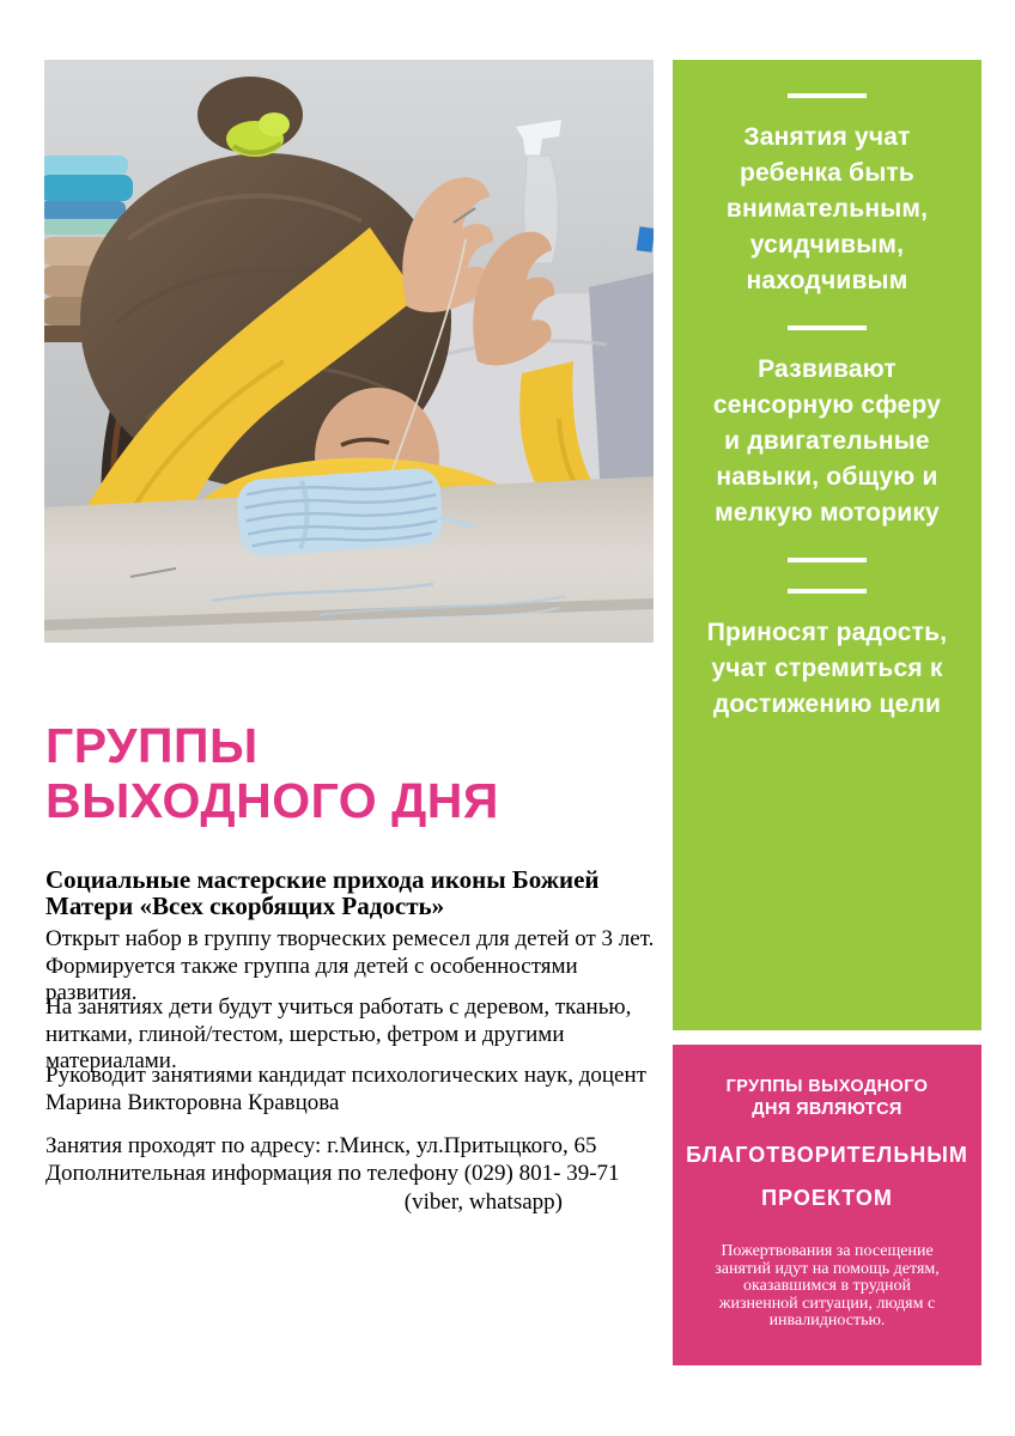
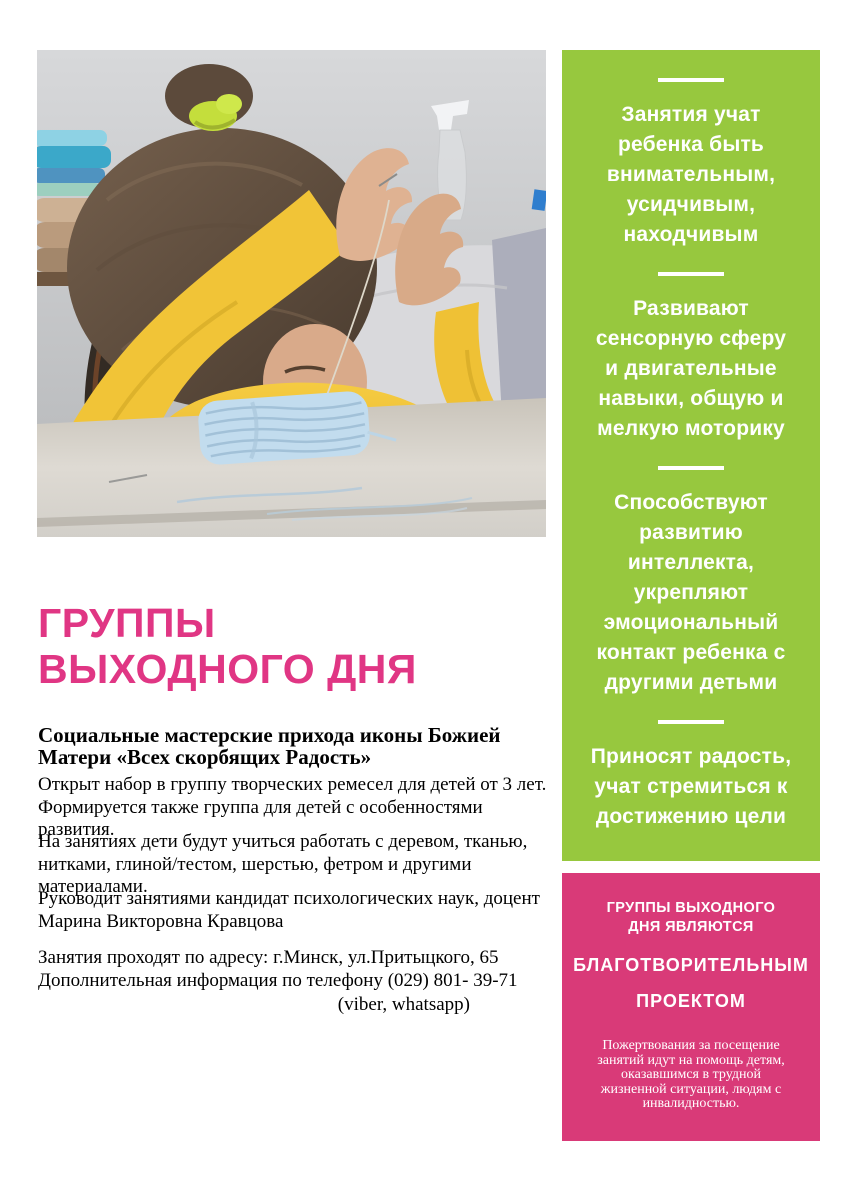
  Занятия учат
  ребенка быть
  внимательным,
  усидчивым,
  находчивым
  Развивают
  сенсорную сферу
  и двигательные
  навыки, общую и
  мелкую моторику
+ Способствуют
+ развитию
+ интеллекта,
+ укрепляют
+ эмоциональный
+ контакт ребенка с
+ другими детьми
  Приносят радость,
  учат стремиться к
  достижению цели
  ГРУППЫ ВЫХОДНОГО
  ДНЯ ЯВЛЯЮТСЯ
  БЛАГОТВОРИТЕЛЬНЫМ
  ПРОЕКТОМ
  Пожертвования за посещение
  занятий идут на помощь детям,
  оказавшимся в трудной
  жизненной ситуации, людям с
  инвалидностью.
  ГРУППЫ
  ВЫХОДНОГО ДНЯ
  Социальные мастерские прихода иконы Божией
  Матери «Всех скорбящих Радость»
  Открыт набор в группу творческих ремесел для детей от 3 лет.
  Формируется также группа для детей с особенностями развития.
  На занятиях дети будут учиться работать с деревом, тканью,
  нитками, глиной/тестом, шерстью, фетром и другими материалами.
  Руководит занятиями кандидат психологических наук, доцент
  Марина Викторовна Кравцова
  Занятия проходят по адресу: г.Минск, ул.Притыцкого, 65
  Дополнительная информация по телефону (029) 801- 39-71
  (viber, whatsapp)
